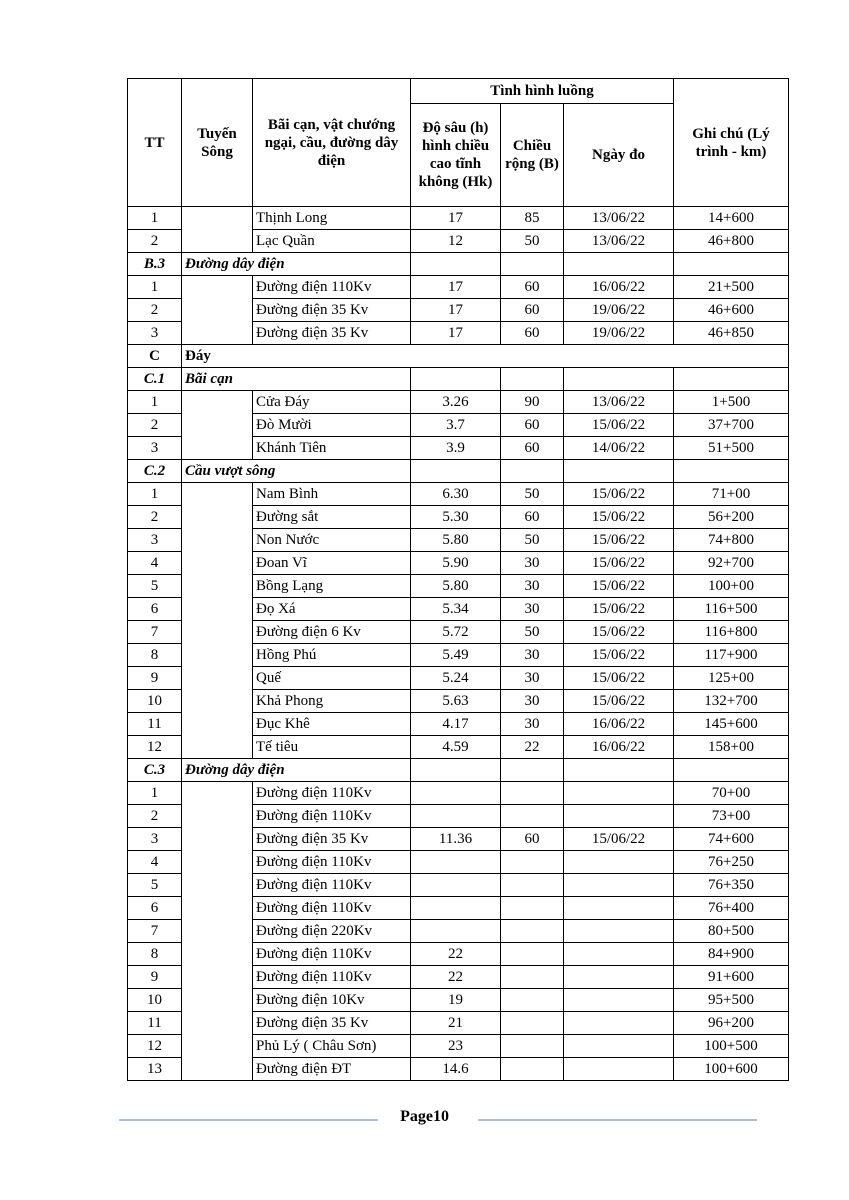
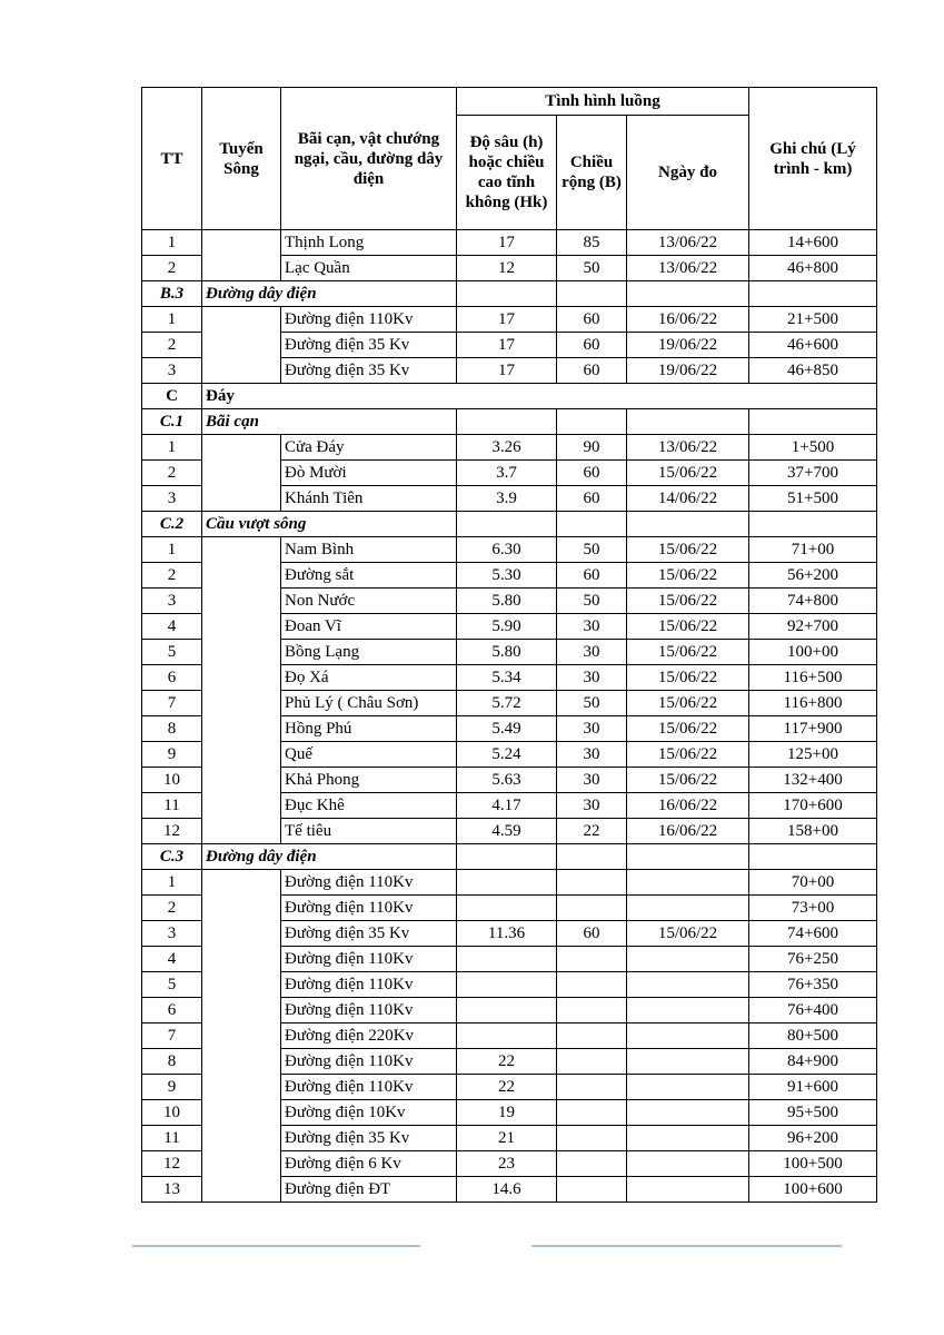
  TT	Tuyến Sông	Bãi cạn, vật chướng ngại, cầu, đường dây điện	Tình hình luồng	Ghi chú (Lý trình - km)
- Độ sâu (h) hình chiều cao tĩnh không (Hk)	Chiều rộng (B)	Ngày đo
+ Độ sâu (h) hoặc chiều cao tĩnh không (Hk)	Chiều rộng (B)	Ngày đo
  1		Thịnh Long	17	85	13/06/22	14+600
  2	Lạc Quần	12	50	13/06/22	46+800
  B.3	Đường dây điện
  1		Đường điện 110Kv	17	60	16/06/22	21+500
  2	Đường điện 35 Kv	17	60	19/06/22	46+600
  3	Đường điện 35 Kv	17	60	19/06/22	46+850
  C	Đáy
  C.1	Bãi cạn
  1		Cửa Đáy	3.26	90	13/06/22	1+500
  2	Đò Mười	3.7	60	15/06/22	37+700
  3	Khánh Tiên	3.9	60	14/06/22	51+500
  C.2	Cầu vượt sông
  1		Nam Bình	6.30	50	15/06/22	71+00
  2	Đường sắt	5.30	60	15/06/22	56+200
  3	Non Nước	5.80	50	15/06/22	74+800
  4	Đoan Vĩ	5.90	30	15/06/22	92+700
  5	Bồng Lạng	5.80	30	15/06/22	100+00
  6	Đọ Xá	5.34	30	15/06/22	116+500
- 7	Đường điện 6 Kv	5.72	50	15/06/22	116+800
+ 7	Phủ Lý ( Châu Sơn)	5.72	50	15/06/22	116+800
  8	Hồng Phú	5.49	30	15/06/22	117+900
  9	Quế	5.24	30	15/06/22	125+00
- 10	Khả Phong	5.63	30	15/06/22	132+700
+ 10	Khả Phong	5.63	30	15/06/22	132+400
- 11	Đục Khê	4.17	30	16/06/22	145+600
+ 11	Đục Khê	4.17	30	16/06/22	170+600
  12	Tế tiêu	4.59	22	16/06/22	158+00
  C.3	Đường dây điện
  1		Đường điện 110Kv				70+00
  2	Đường điện 110Kv				73+00
  3	Đường điện 35 Kv	11.36	60	15/06/22	74+600
  4	Đường điện 110Kv				76+250
  5	Đường điện 110Kv				76+350
  6	Đường điện 110Kv				76+400
  7	Đường điện 220Kv				80+500
  8	Đường điện 110Kv	22			84+900
  9	Đường điện 110Kv	22			91+600
  10	Đường điện 10Kv	19			95+500
  11	Đường điện 35 Kv	21			96+200
- 12	Phủ Lý ( Châu Sơn)	23			100+500
+ 12	Đường điện 6 Kv	23			100+500
  13	Đường điện ĐT	14.6			100+600
- Page10
